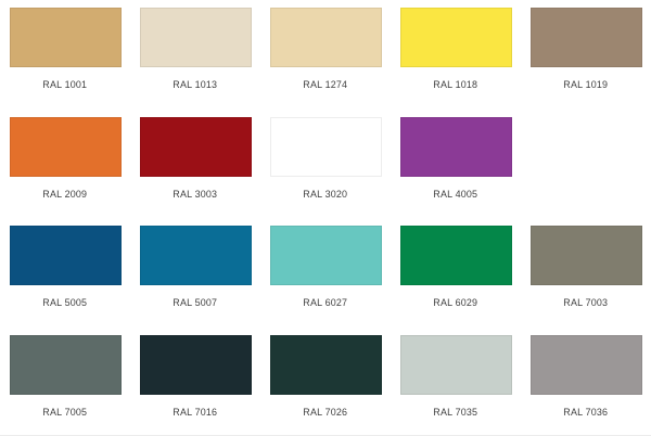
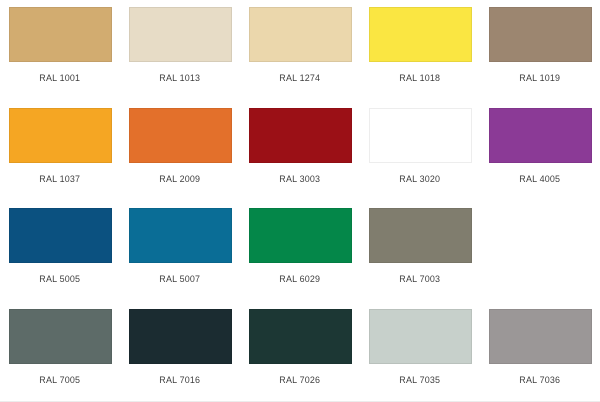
  RAL 1001
  RAL 1013
  RAL 1274
  RAL 1018
  RAL 1019
+ RAL 1037
  RAL 2009
  RAL 3003
  RAL 3020
  RAL 4005
  RAL 5005
  RAL 5007
- RAL 6027
  RAL 6029
  RAL 7003
  RAL 7005
  RAL 7016
  RAL 7026
  RAL 7035
  RAL 7036
